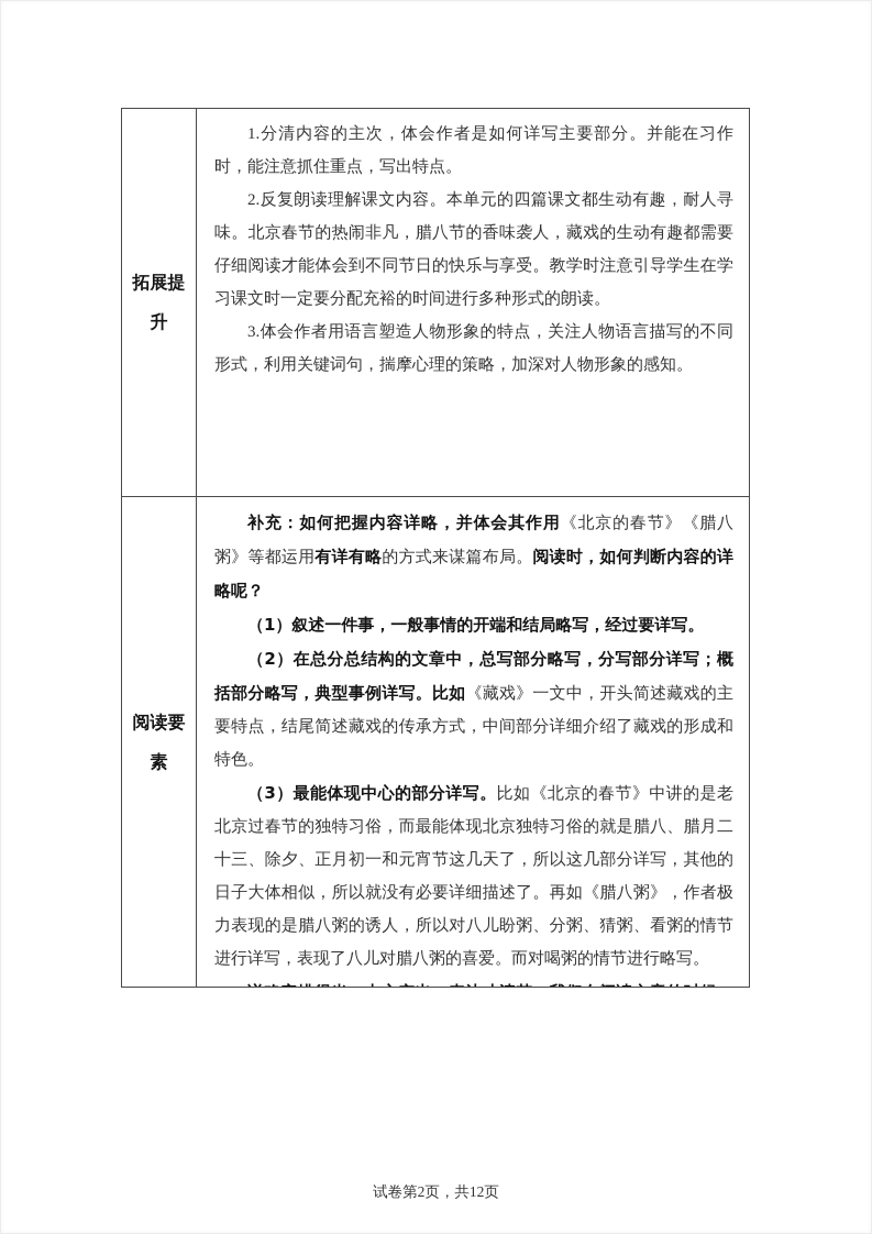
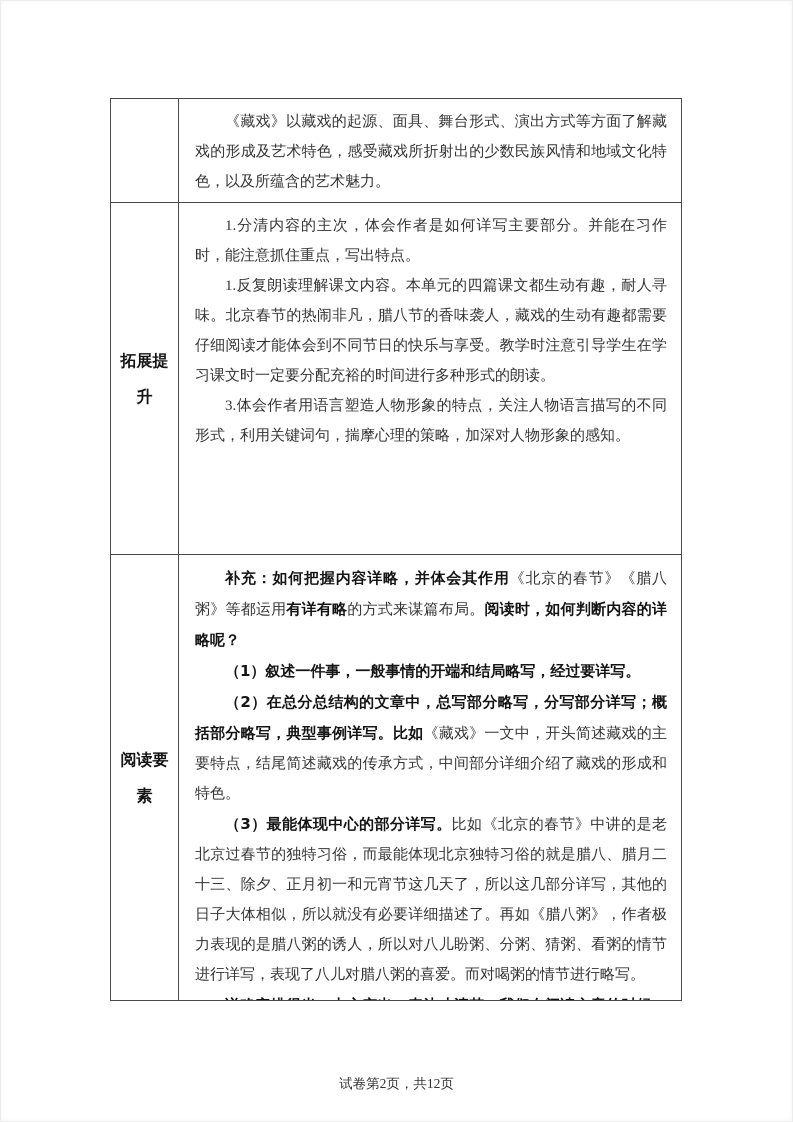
+ 《藏戏》以藏戏的起源、面具、舞台形式、演出方式等方面了解藏戏的形成及艺术特色，感受藏戏所折射出的少数民族风情和地域文化特色，以及所蕴含的艺术魅力。
  拓展提升
  1.分清内容的主次，体会作者是如何详写主要部分。并能在习作时，能注意抓住重点，写出特点。
- 2.反复朗读理解课文内容。本单元的四篇课文都生动有趣，耐人寻味。北京春节的热闹非凡，腊八节的香味袭人，藏戏的生动有趣都需要仔细阅读才能体会到不同节日的快乐与享受。教学时注意引导学生在学习课文时一定要分配充裕的时间进行多种形式的朗读。
+ 1.反复朗读理解课文内容。本单元的四篇课文都生动有趣，耐人寻味。北京春节的热闹非凡，腊八节的香味袭人，藏戏的生动有趣都需要仔细阅读才能体会到不同节日的快乐与享受。教学时注意引导学生在学习课文时一定要分配充裕的时间进行多种形式的朗读。
  3.体会作者用语言塑造人物形象的特点，关注人物语言描写的不同形式，利用关键词句，揣摩心理的策略，加深对人物形象的感知。
  阅读要素
  补充：如何把握内容详略，并体会其作用《北京的春节》《腊八粥》等都运用有详有略的方式来谋篇布局。阅读时，如何判断内容的详略呢？
  （1）叙述一件事，一般事情的开端和结局略写，经过要详写。
  （2）在总分总结构的文章中，总写部分略写，分写部分详写；概括部分略写，典型事例详写。比如《藏戏》一文中，开头简述藏戏的主要特点，结尾简述藏戏的传承方式，中间部分详细介绍了藏戏的形成和特色。
  （3）最能体现中心的部分详写。比如《北京的春节》中讲的是老北京过春节的独特习俗，而最能体现北京独特习俗的就是腊八、腊月二十三、除夕、正月初一和元宵节这几天了，所以这几部分详写，其他的日子大体相似，所以就没有必要详细描述了。再如《腊八粥》，作者极力表现的是腊八粥的诱人，所以对八儿盼粥、分粥、猜粥、看粥的情节进行详写，表现了八儿对腊八粥的喜爱。而对喝粥的情节进行略写。
  试卷第2页，共12页
